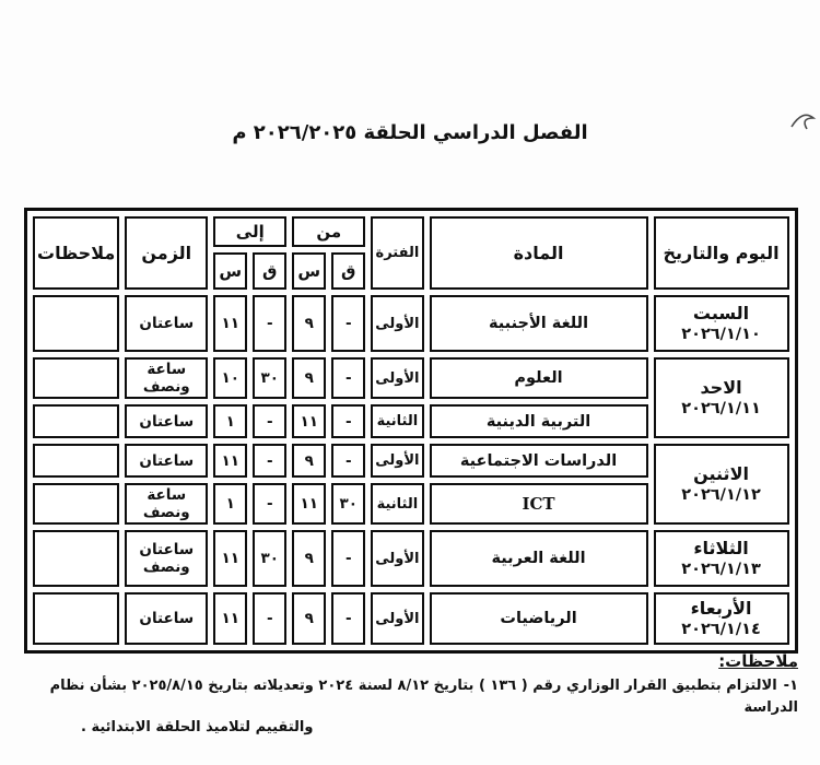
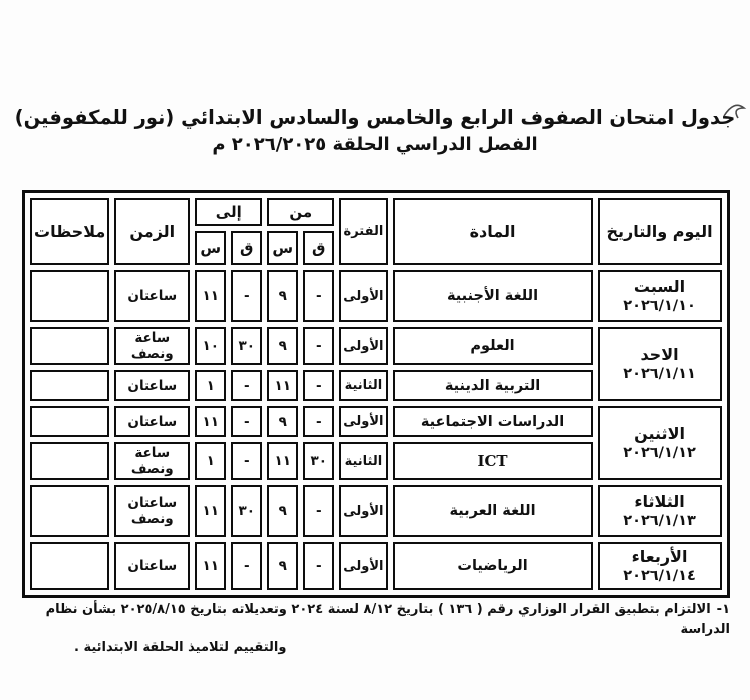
+ جدول امتحان الصفوف الرابع والخامس والسادس الابتدائي (نور للمكفوفين)
  الفصل الدراسي الحلقة ٢٠٢٦/٢٠٢٥ م
  اليوم والتاريخ	المادة	الفترة	من	إلى	الزمن	ملاحظات
  ق	س	ق	س
  السبت ٢٠٢٦/١/١٠	اللغة الأجنبية	الأولى	-	٩	-	١١	ساعتان
  الاحد ٢٠٢٦/١/١١	العلوم	الأولى	-	٩	٣٠	١٠	ساعة ونصف
  التربية الدينية	الثانية	-	١١	-	١	ساعتان
  الاثنين ٢٠٢٦/١/١٢	الدراسات الاجتماعية	الأولى	-	٩	-	١١	ساعتان
  ICT	الثانية	٣٠	١١	-	١	ساعة ونصف
  الثلاثاء ٢٠٢٦/١/١٣	اللغة العربية	الأولى	-	٩	٣٠	١١	ساعتان ونصف
  الأربعاء ٢٠٢٦/١/١٤	الرياضيات	الأولى	-	٩	-	١١	ساعتان
- ملاحظات:
  ١-الالتزام بتطبيق القرار الوزاري رقم ( ١٣٦ ) بتاريخ ٨/١٢ لسنة ٢٠٢٤ وتعديلاته بتاريخ ٢٠٢٥/٨/١٥ بشأن نظام الدراسة
  والتقييم لتلاميذ الحلقة الابتدائية .
